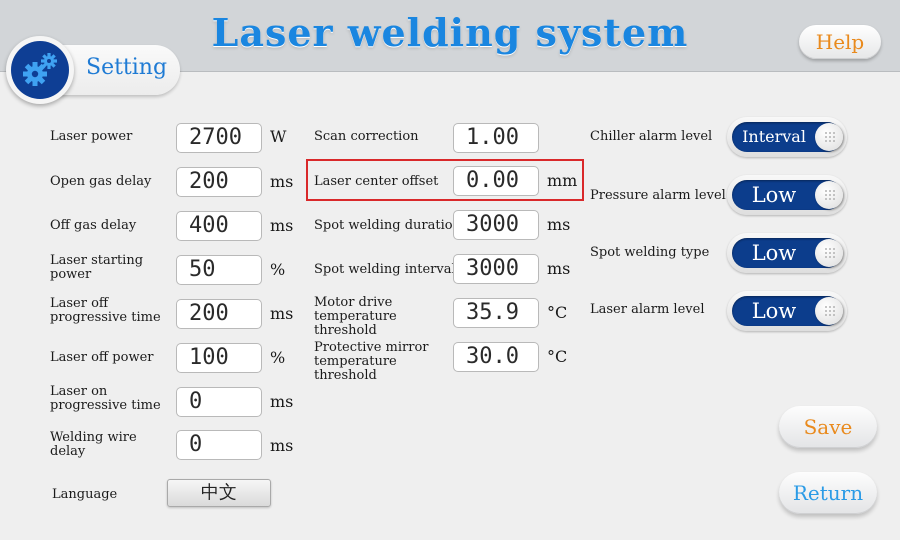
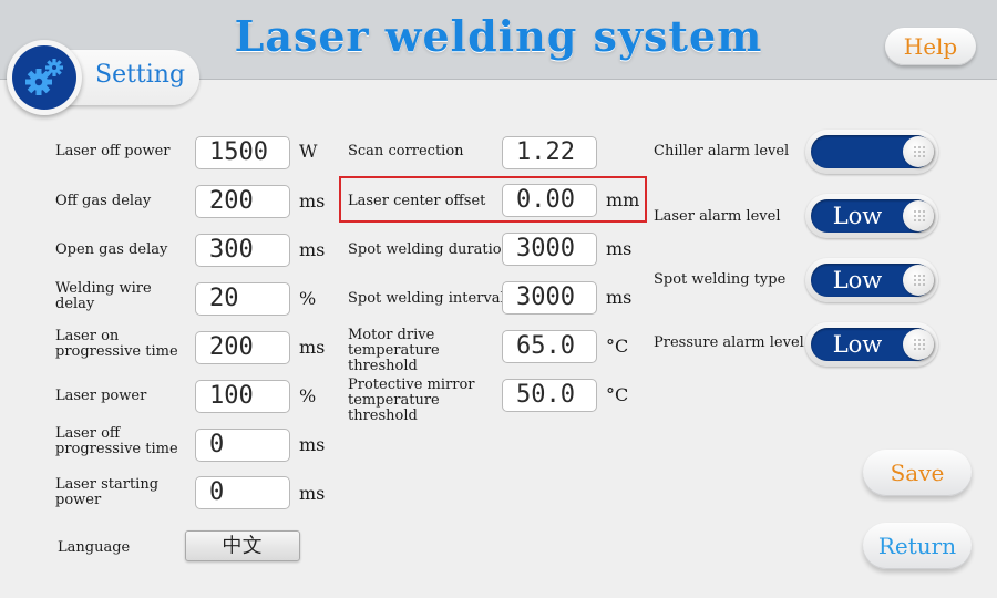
  Laser welding system
  Help
  Setting
- Laser power
+ Laser off power
- 2700
+ 1500
  W
- Open gas delay
+ Off gas delay
  200
  ms
- Off gas delay
+ Open gas delay
- 400
+ 300
  ms
- Laser starting power
+ Welding wire delay
- 50
+ 20
  %
- Laser off progressive time
+ Laser on progressive time
  200
  ms
- Laser off power
+ Laser power
  100
  %
- Laser on progressive time
+ Laser off progressive time
  0
  ms
- Welding wire delay
+ Laser starting power
  0
  ms
  Language
  中文
  Scan correction
- 1.00
+ 1.22
  Laser center offset
  0.00
  mm
  Spot welding duratio
  3000
  ms
  Spot welding interva
  3000
  ms
  Motor drive temperature threshold
- 35.9
+ 65.0
  °C
  Protective mirror temperature threshold
- 30.0
+ 50.0
  °C
  Chiller alarm level
- Interval
- Pressure alarm level
+ Laser alarm level
  Low
  Spot welding type
  Low
- Laser alarm level
+ Pressure alarm level
  Low
  Save
  Return
